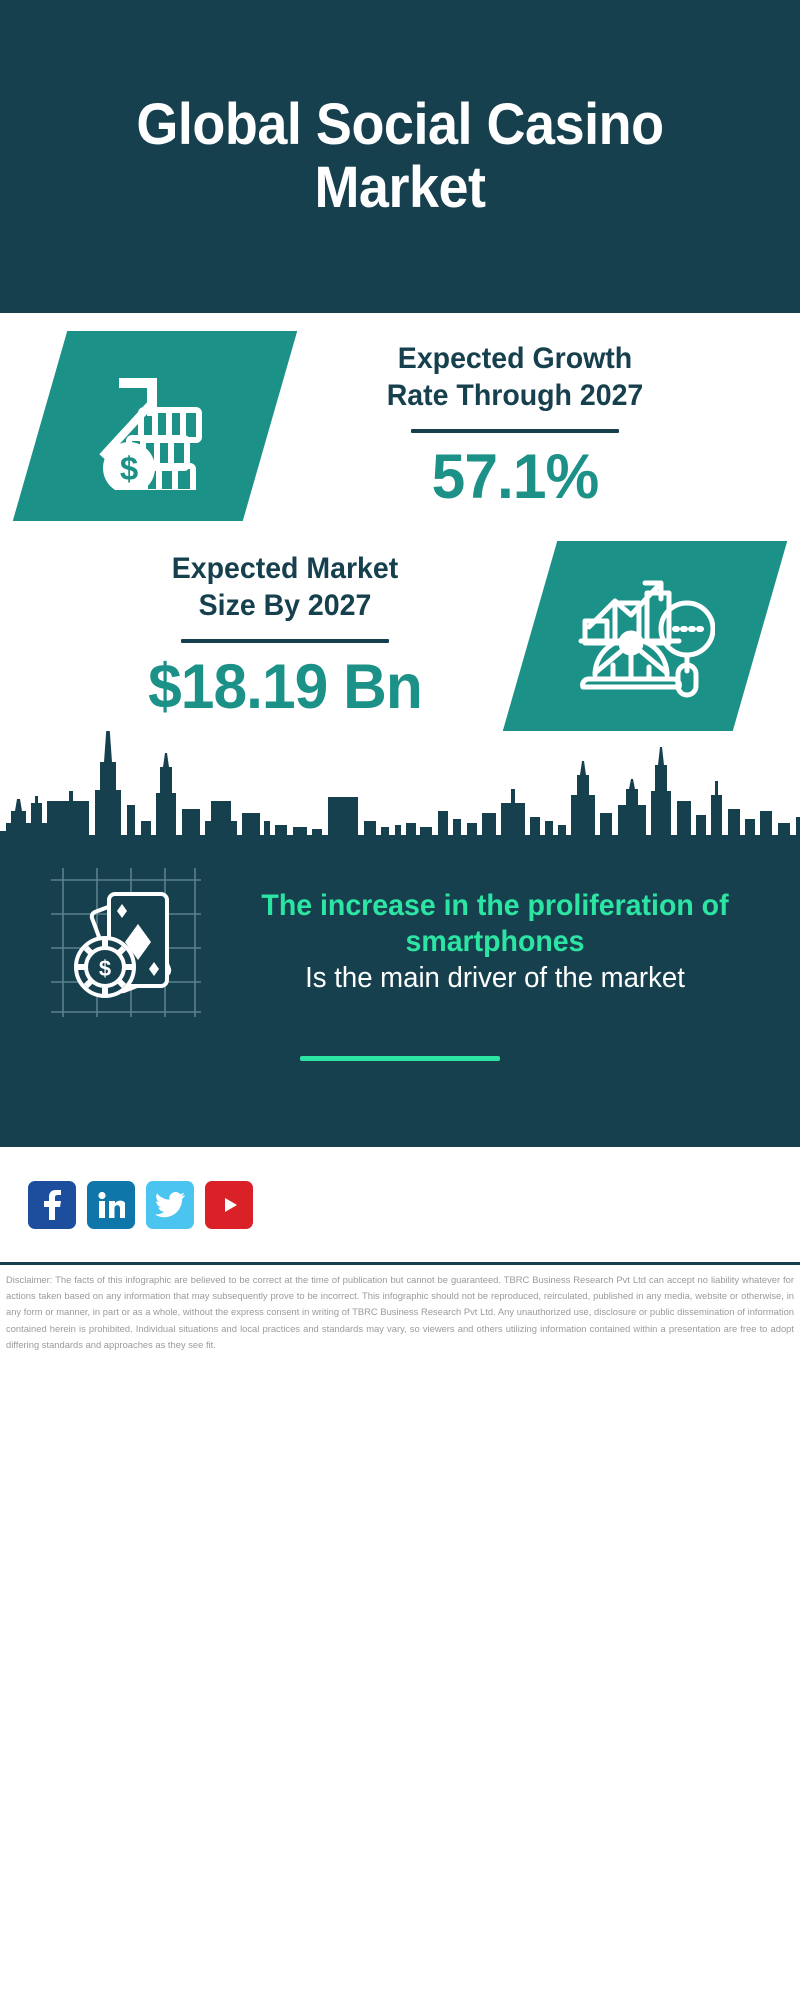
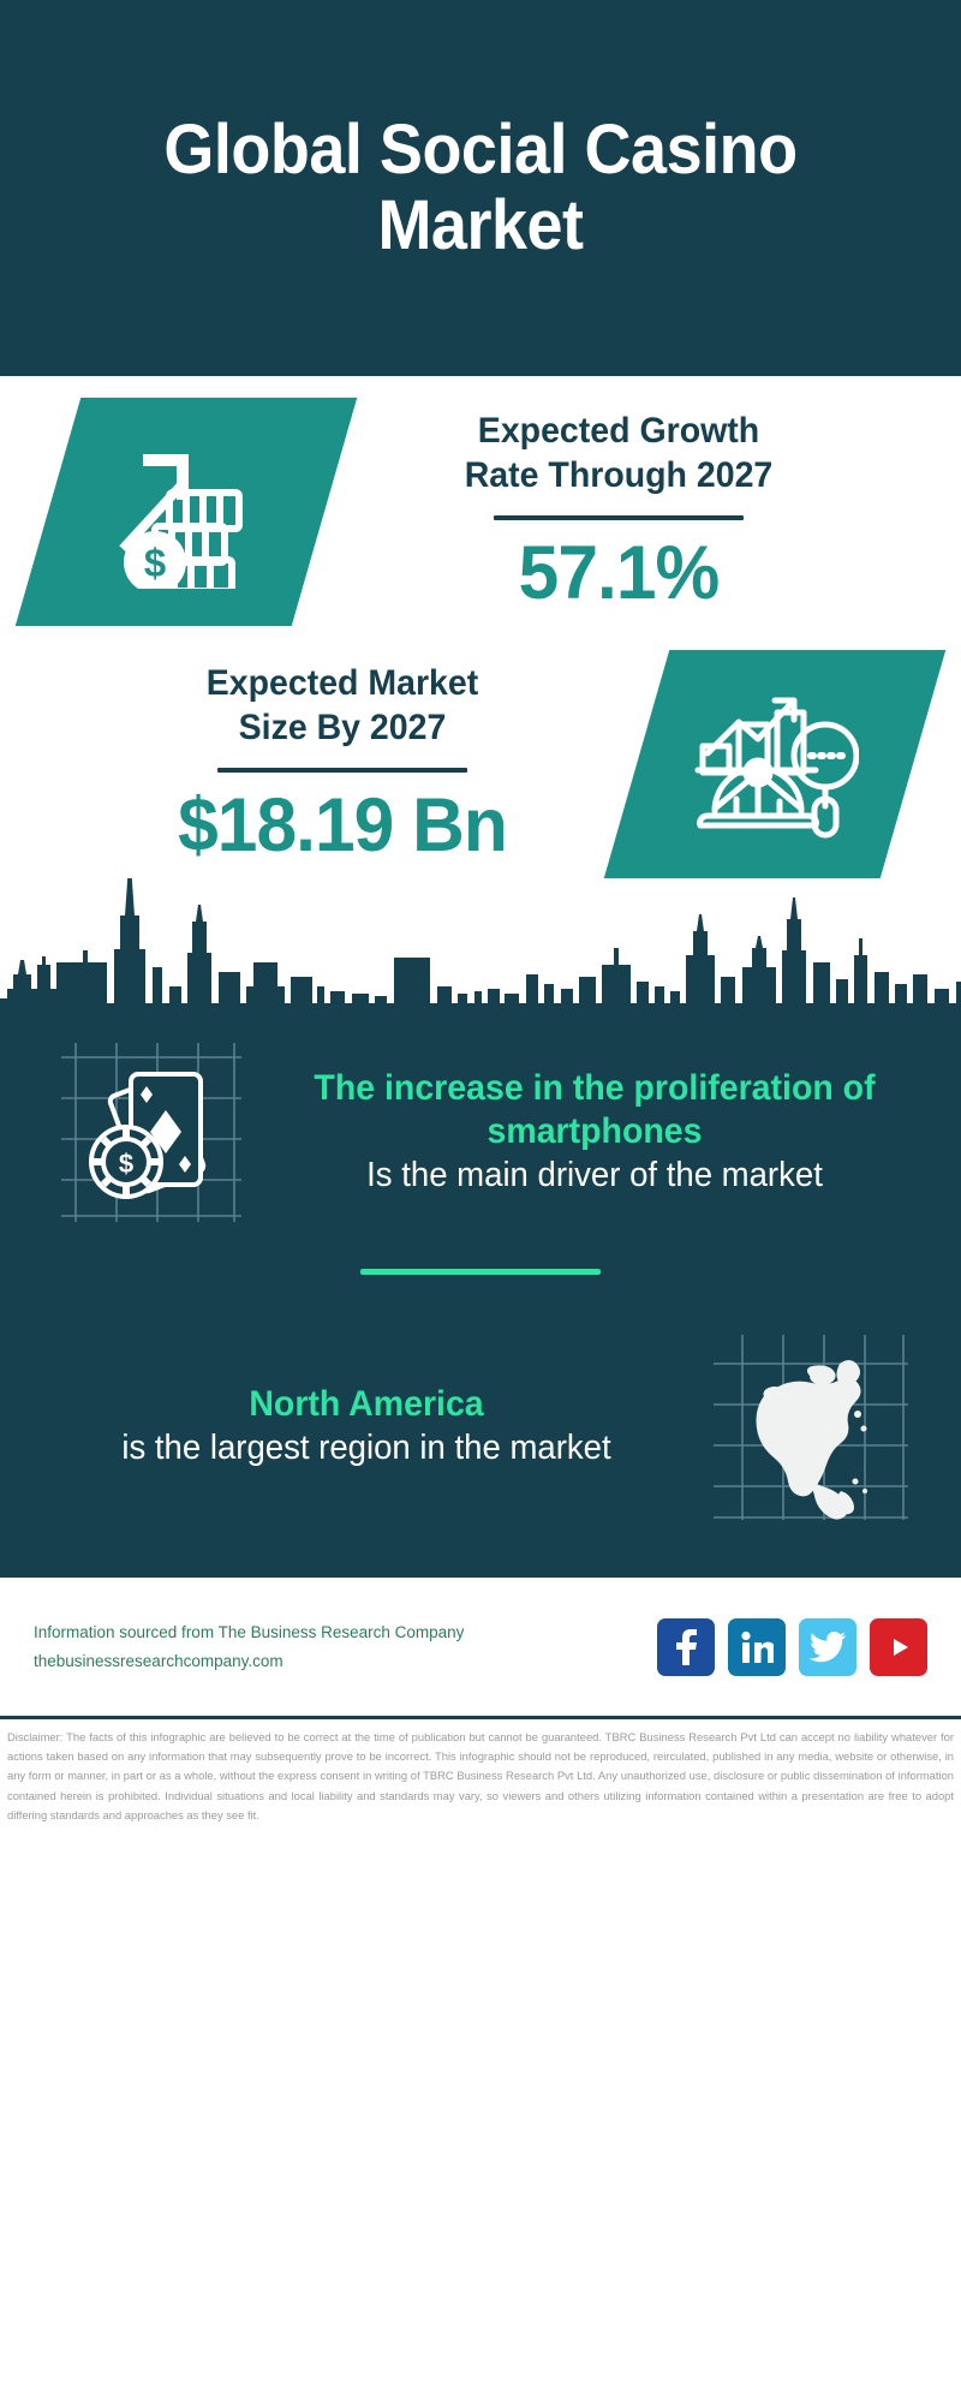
  Global Social Casino Market
  Expected Growth
  Rate Through 2027
  57.1%
  Expected Market
  Size By 2027
  $18.19 Bn
  $
  The increase in the proliferation of smartphones
  Is the main driver of the market
+ North America
+ is the largest region in the market
+ Information sourced from The Business Research Company
+ thebusinessresearchcompany.com
- Disclaimer: The facts of this infographic are believed to be correct at the time of publication but cannot be guaranteed. TBRC Business Research Pvt Ltd can accept no liability whatever for actions taken based on any information that may subsequently prove to be incorrect. This infographic should not be reproduced, reirculated, published in any media, website or otherwise, in any form or manner, in part or as a whole, without the express consent in writing of TBRC Business Research Pvt Ltd. Any unauthorized use, disclosure or public dissemination of information contained herein is prohibited. Individual situations and local practices and standards may vary, so viewers and others utilizing information contained within a presentation are free to adopt differing standards and approaches as they see fit.
+ Disclaimer: The facts of this infographic are believed to be correct at the time of publication but cannot be guaranteed. TBRC Business Research Pvt Ltd can accept no liability whatever for actions taken based on any information that may subsequently prove to be incorrect. This infographic should not be reproduced, reirculated, published in any media, website or otherwise, in any form or manner, in part or as a whole, without the express consent in writing of TBRC Business Research Pvt Ltd. Any unauthorized use, disclosure or public dissemination of information contained herein is prohibited. Individual situations and local liability and standards may vary, so viewers and others utilizing information contained within a presentation are free to adopt differing standards and approaches as they see fit.
